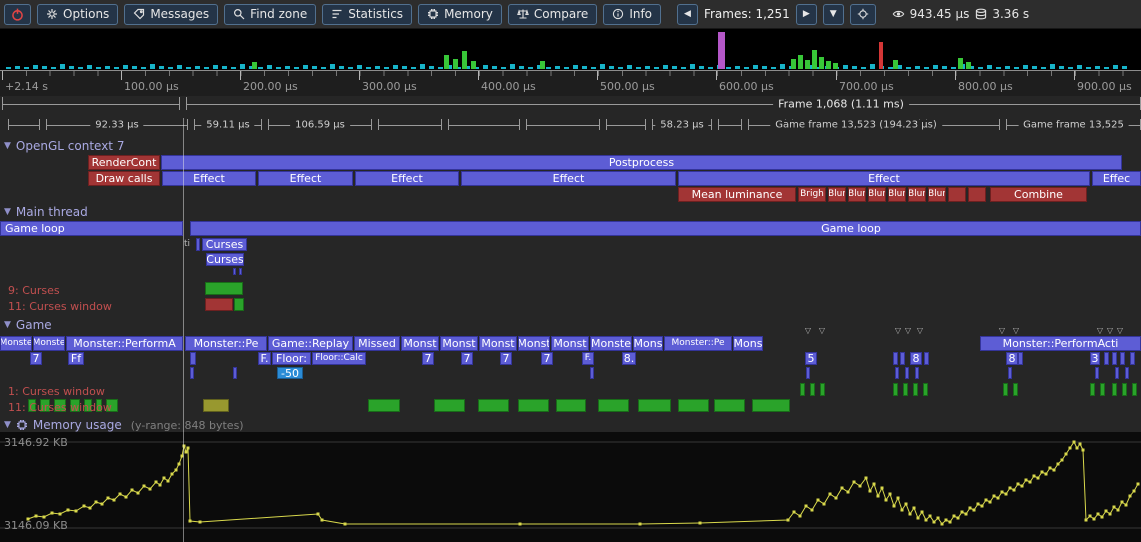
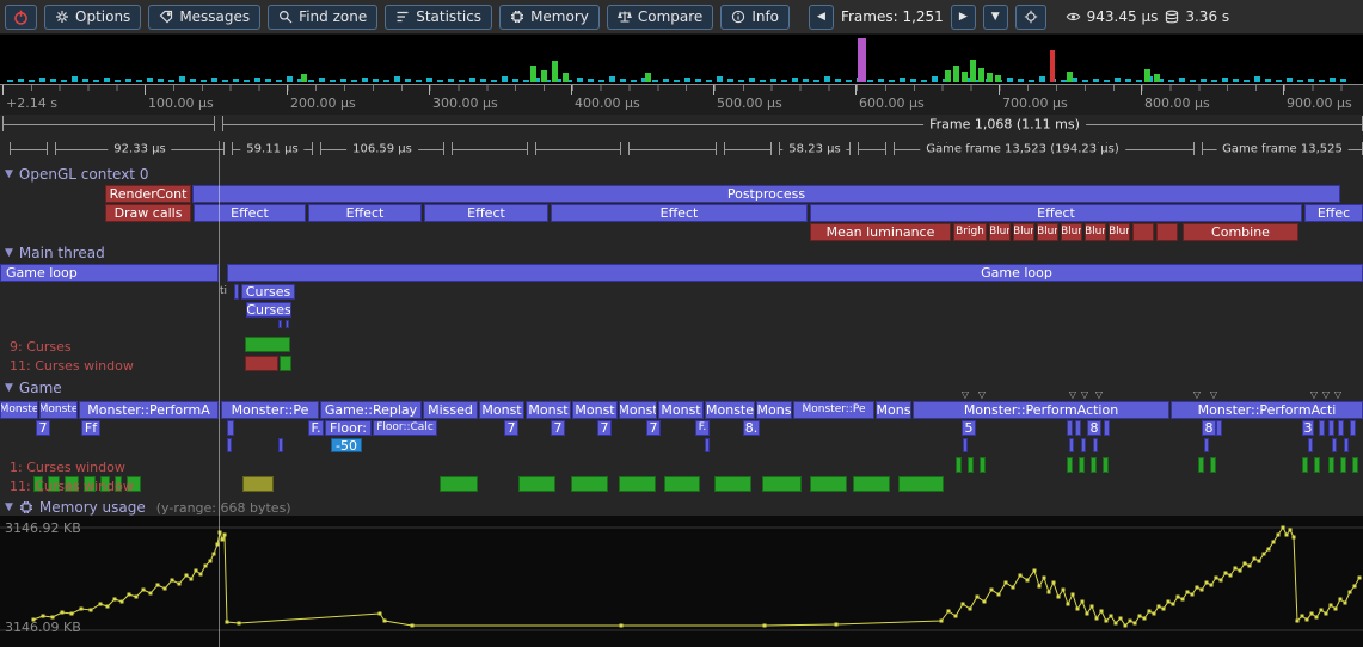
  Options
  Messages
  Find zone
  Statistics
  Memory
  Compare
  Info
  ◀
  Frames: 1,251
  ▶
  ▼
  943.45 μs
  3.36 s
  +2.14 s
  100.00 μs
  200.00 μs
  300.00 μs
  400.00 μs
  500.00 μs
  600.00 μs
  700.00 μs
  800.00 μs
  900.00 μs
  Frame 1,068 (1.11 ms)
  92.33 μs
  59.11 μs
  106.59 μs
  58.23 μs
  Game frame 13,523 (194.23 μs)
  Game frame 13,525
  ▼
- OpenGL context 7
+ OpenGL context 0
  ▼
  Main thread
  ▼
  Game
  RenderCont
  Postprocess
  Draw calls
  Effect
  Effect
  Effect
  Effect
  Effect
  Effec
  Mean luminance
  Brigh
  Blur
  Blur
  Blur
  Blur
  Blur
  Blur
  Combine
  Game loop
  Game loop
  ti
  Curses
  Curses
  Monste
  Monste
  Monster::PerformA
  Monster::Pe
  Game::Replay
  Missed
  Monst
  Monst
  Monst
  Monst
  Monst
  Monste
  Mons
  Monster::Pe
  Mons
+ Monster::PerformAction
  Monster::PerformActi
  7
  Ff
  F.
  Floor:
  Floor::Calc
  7
  7
  7
  7
  F.
  8.
  5
  8
  8
  3
  -50
  ▼
  Memory usage
- (y-range: 848 bytes)
+ (y-range: 668 bytes)
  3146.92 KB
  3146.09 KB
  9: Curses
  11: Curses window
  1: Curses window
  11: Curses window
  ▽
  ▽
  ▽
  ▽
  ▽
  ▽
  ▽
  ▽
  ▽
  ▽
